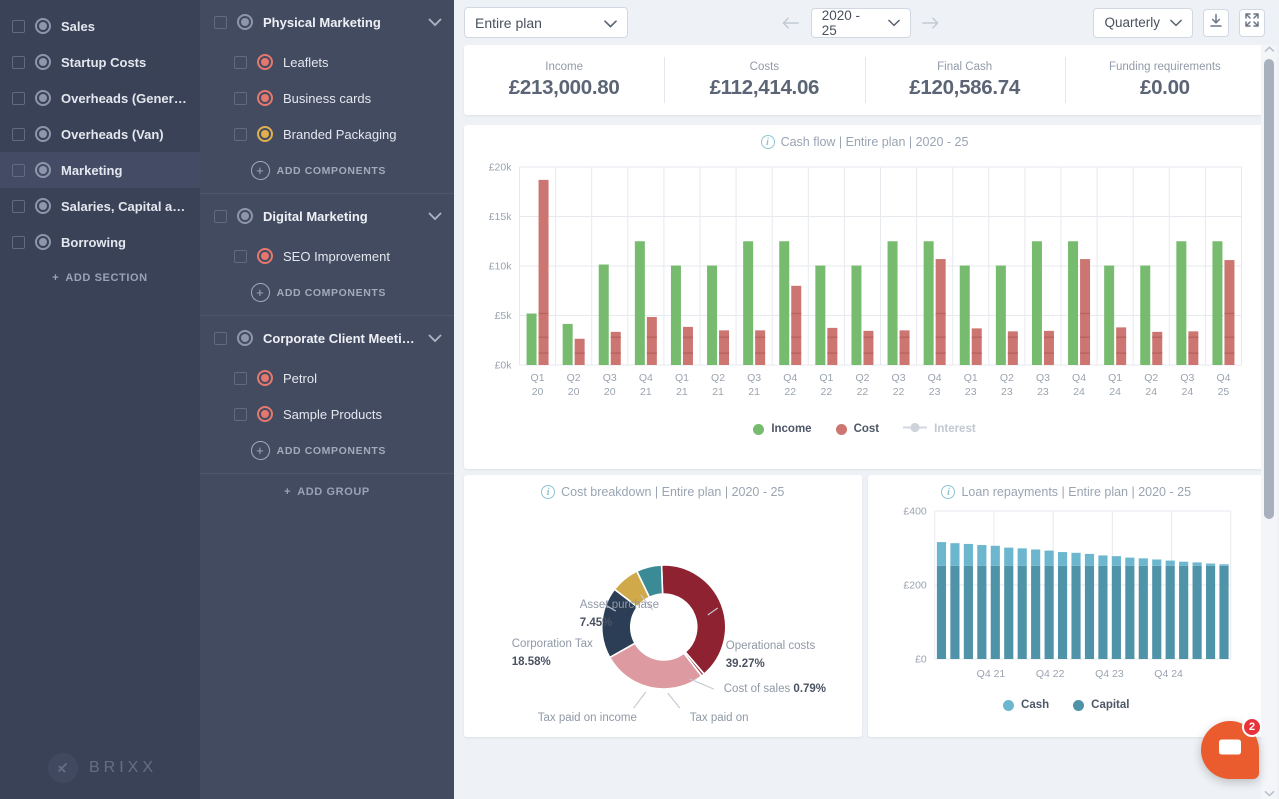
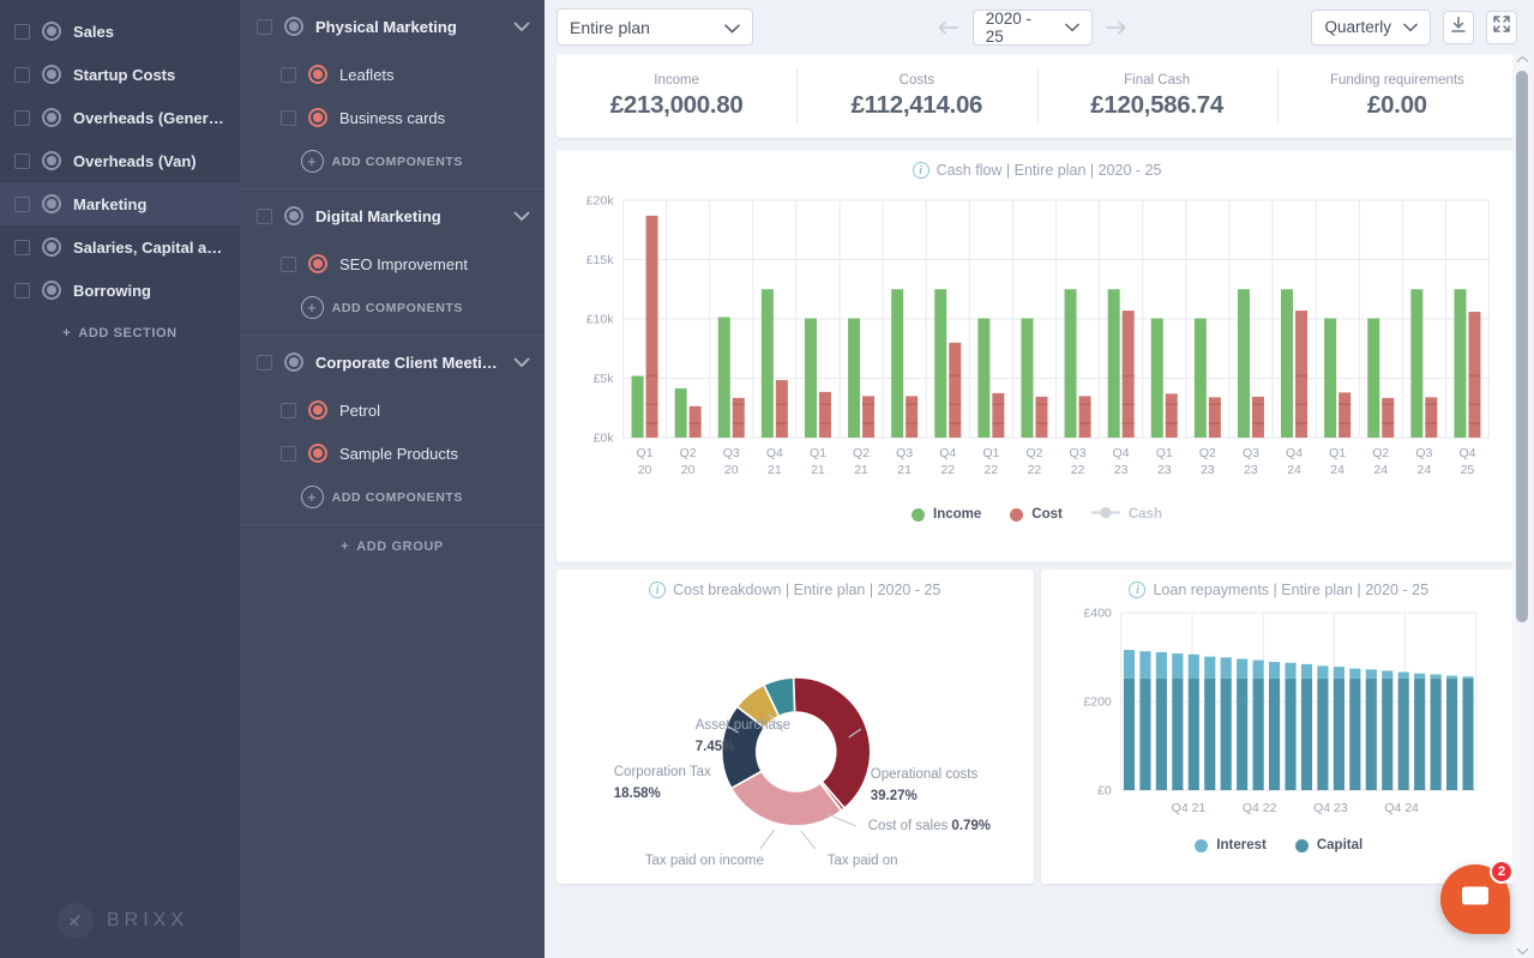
  Sales
  Startup Costs
  Overheads (General)
  Overheads (Van)
  Marketing
  Salaries, Capital and
  Borrowing
  +
  ADD SECTION
  BRIXX
  Physical Marketing
  Leaflets
  Business cards
- Branded Packaging
  +
  ADD COMPONENTS
  Digital Marketing
  SEO Improvement
  +
  ADD COMPONENTS
  Corporate Client Meeti…
  Petrol
  Sample Products
  +
  ADD COMPONENTS
  +
  ADD GROUP
  Entire plan
  2020 - 25
  Quarterly
  Income
  £213,000.80
  Costs
  £112,414.06
  Final Cash
  £120,586.74
  Funding requirements
  £0.00
  i
  Cash flow | Entire plan | 2020 - 25
  £0k
  £5k
  £10k
  £15k
  £20k
  Q1
  20
  Q2
  20
  Q3
  20
  Q4
  21
  Q1
  21
  Q2
  21
  Q3
  21
  Q4
  22
  Q1
  22
  Q2
  22
  Q3
  22
  Q4
  23
  Q1
  23
  Q2
  23
  Q3
  23
  Q4
  24
  Q1
  24
  Q2
  24
  Q3
  24
  Q4
  25
  Income
  Cost
- Interest
+ Cash
  i
  Cost breakdown | Entire plan | 2020 - 25
  Asset purchase
  7.45%
  Corporation Tax
  18.58%
  Tax paid on income
  Tax paid on
  Cost of sales 0.79%
  Operational costs
  39.27%
  i
  Loan repayments | Entire plan | 2020 - 25
  £0
  £200
  £400
  Q4 21
  Q4 22
  Q4 23
  Q4 24
- Cash
+ Interest
  Capital
  2
